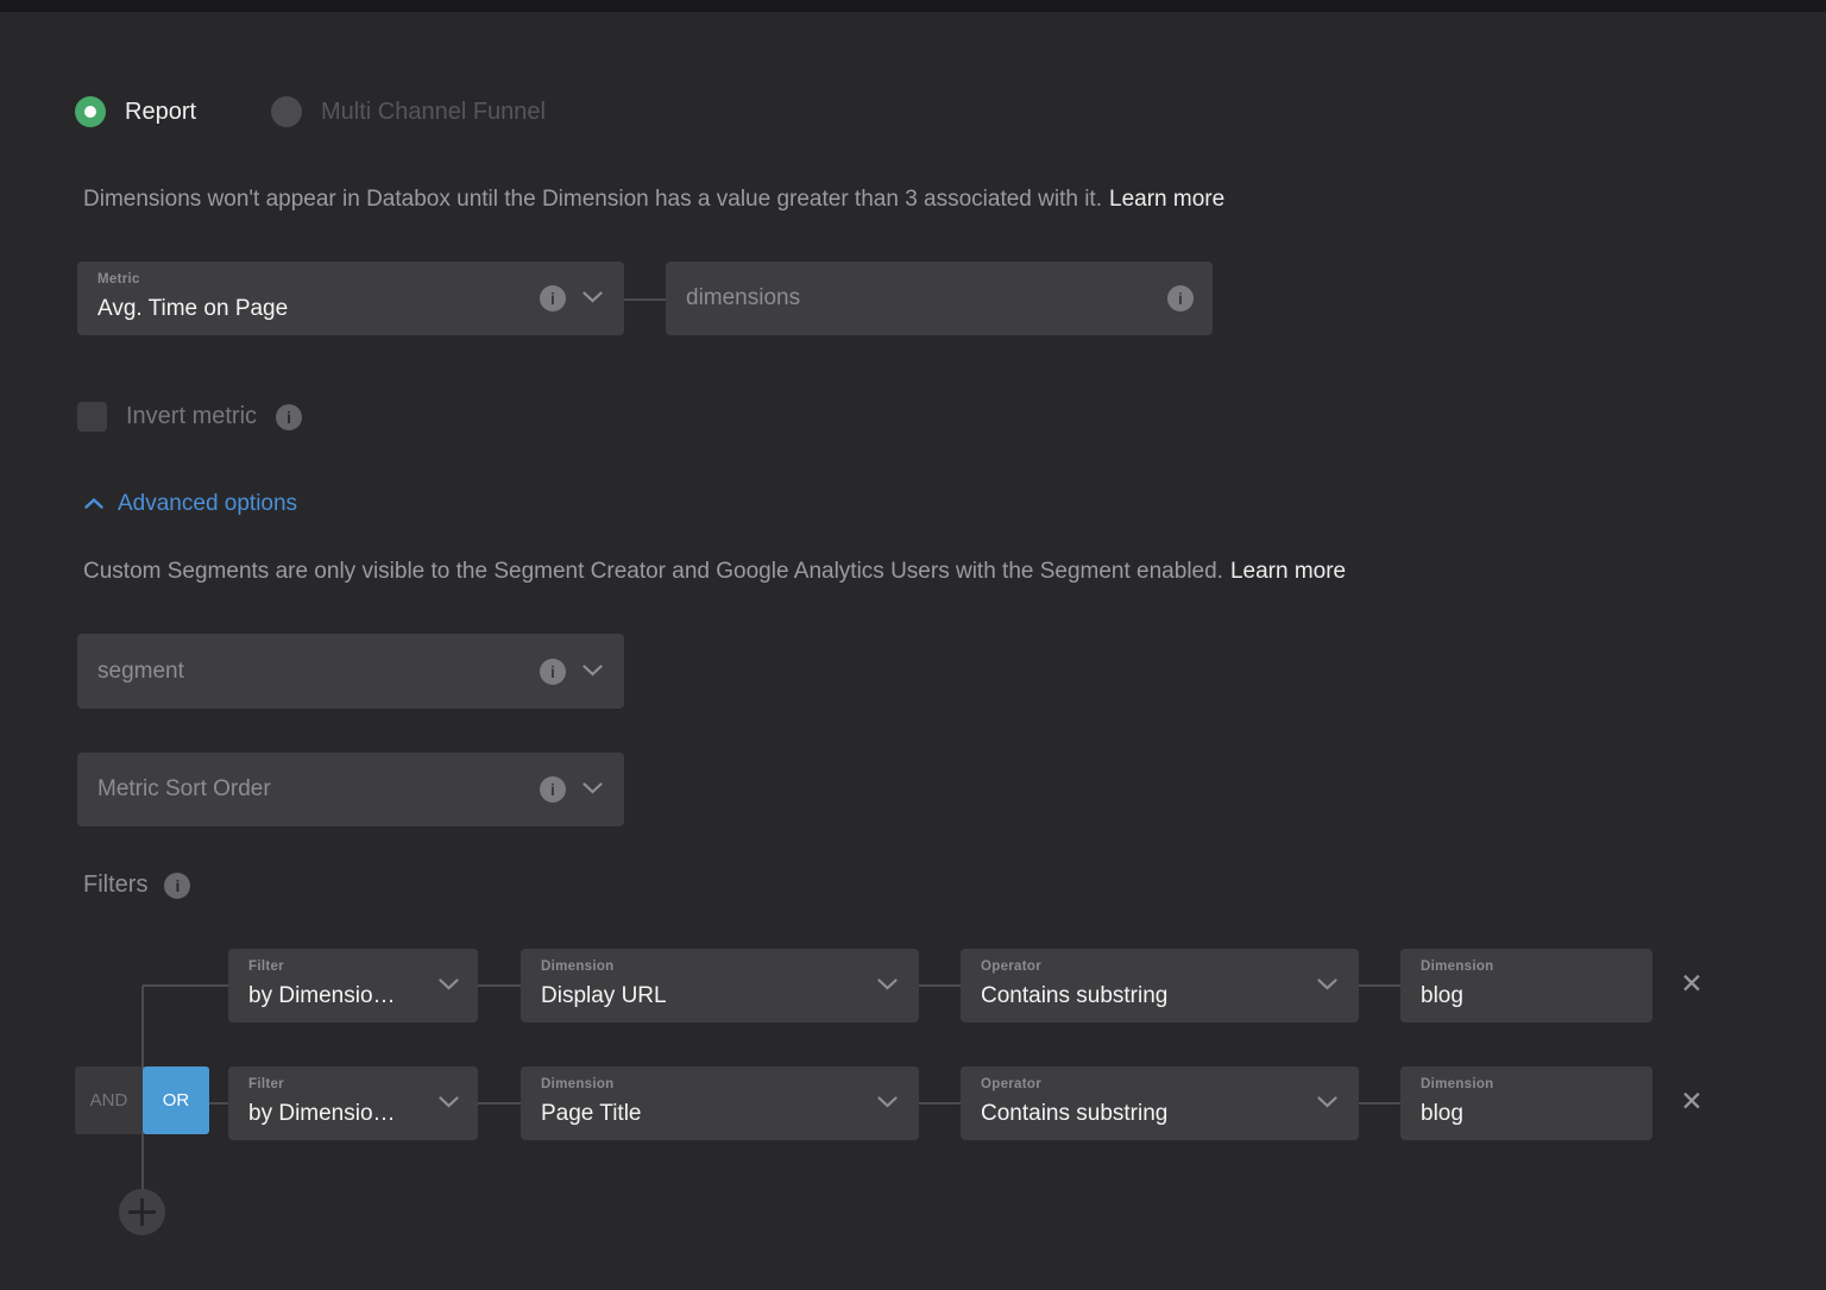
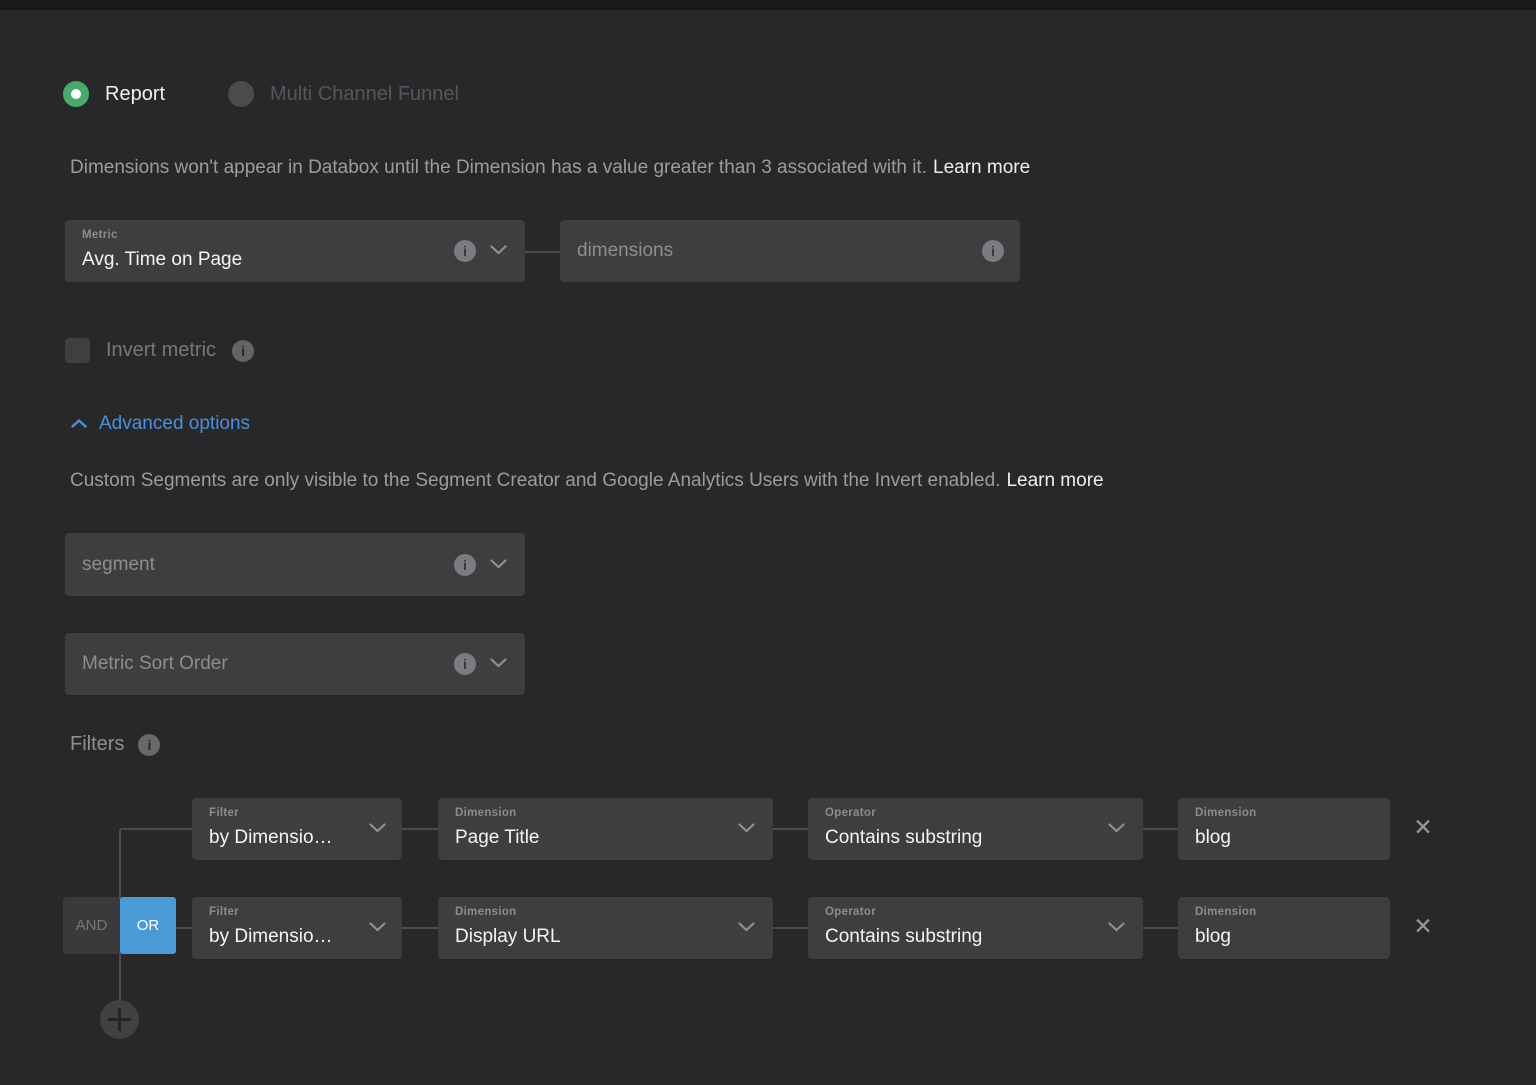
  Report
  Multi Channel Funnel
  Dimensions won't appear in Databox until the Dimension has a value greater than 3 associated with it. Learn more
  Metric
  Avg. Time on Page
  dimensions
  Invert metric
  Advanced options
- Custom Segments are only visible to the Segment Creator and Google Analytics Users with the Segment enabled. Learn more
+ Custom Segments are only visible to the Segment Creator and Google Analytics Users with the Invert enabled. Learn more
  segment
  Metric Sort Order
  Filters
  Filter
  by Dimensio…
  Dimension
- Display URL
+ Page Title
  Operator
  Contains substring
  Dimension
  blog
  ✕
  AND
  OR
  Filter
  by Dimensio…
  Dimension
- Page Title
+ Display URL
  Operator
  Contains substring
  Dimension
  blog
  ✕
